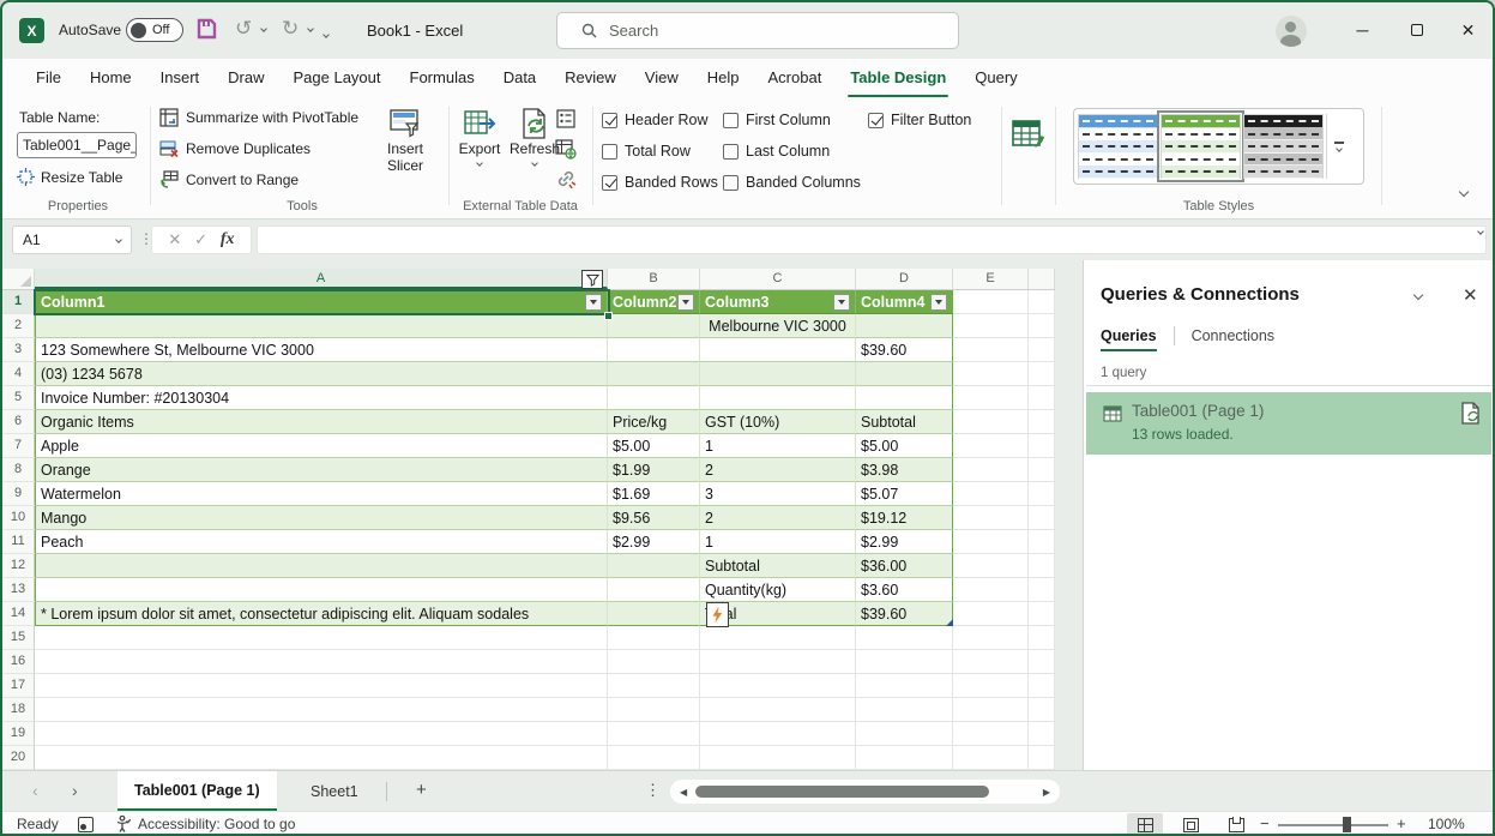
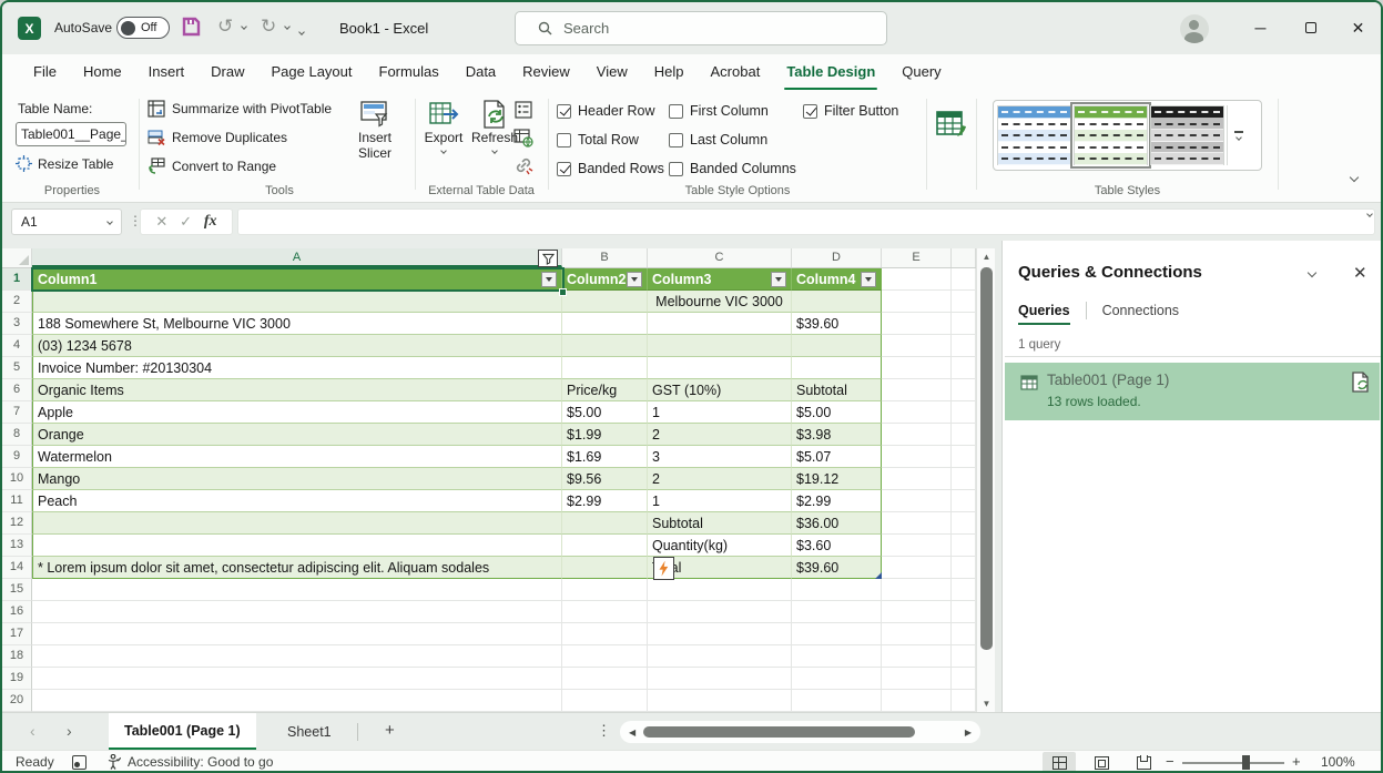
  X
  AutoSave
  Off
  ↺
  ↻
  Book1 - Excel
  Search
  ─
  ✕
  File
  Home
  Insert
  Draw
  Page Layout
  Formulas
  Data
  Review
  View
  Help
  Acrobat
  Table Design
  Query
  Table Name:
  Table001__Page_
  Resize Table
  Properties
  Summarize with PivotTable
  Remove Duplicates
  Convert to Range
  Insert
  Slicer
  Tools
  Export
  Refres
  External Table Data
  Header Row
  Total Row
  Banded Rows
  First Column
  Last Column
  Banded Columns
  Filter Button
+ Table Style Options
  Table Styles
  A1
  ⋮
  ✕
  ✓
  fx
  A
  B
  C
  D
  E
  1
  Column1
  Column2
  Column3
  Column4
  2
  Melbourne VIC 3000
  3
- 123 Somewhere St, Melbourne VIC 3000
+ 188 Somewhere St, Melbourne VIC 3000
  $39.60
  4
  (03) 1234 5678
  5
  Invoice Number: #20130304
  6
  Organic Items
  Price/kg
  GST (10%)
  Subtotal
  7
  Apple
  $5.00
  1
  $5.00
  8
  Orange
  $1.99
  2
  $3.98
  9
  Watermelon
  $1.69
  3
  $5.07
  10
  Mango
  $9.56
  2
  $19.12
  11
  Peach
  $2.99
  1
  $2.99
  12
  Subtotal
  $36.00
  13
  Quantity(kg)
  $3.60
  14
  * Lorem ipsum dolor sit amet, consectetur adipiscing elit. Aliquam sodales
  $39.60
  15
  16
  17
  18
  19
  20
+ ▲
+ ▼
  Queries & Connections
  ✕
  Queries
  Connections
  1 query
  Table001 (Page 1)
  13 rows loaded.
  ‹
  ›
  Table001 (Page 1)
  Sheet1
  +
  ⋮
  ◀
  ▶
  Ready
  Accessibility: Good to go
  −
  +
  100%
